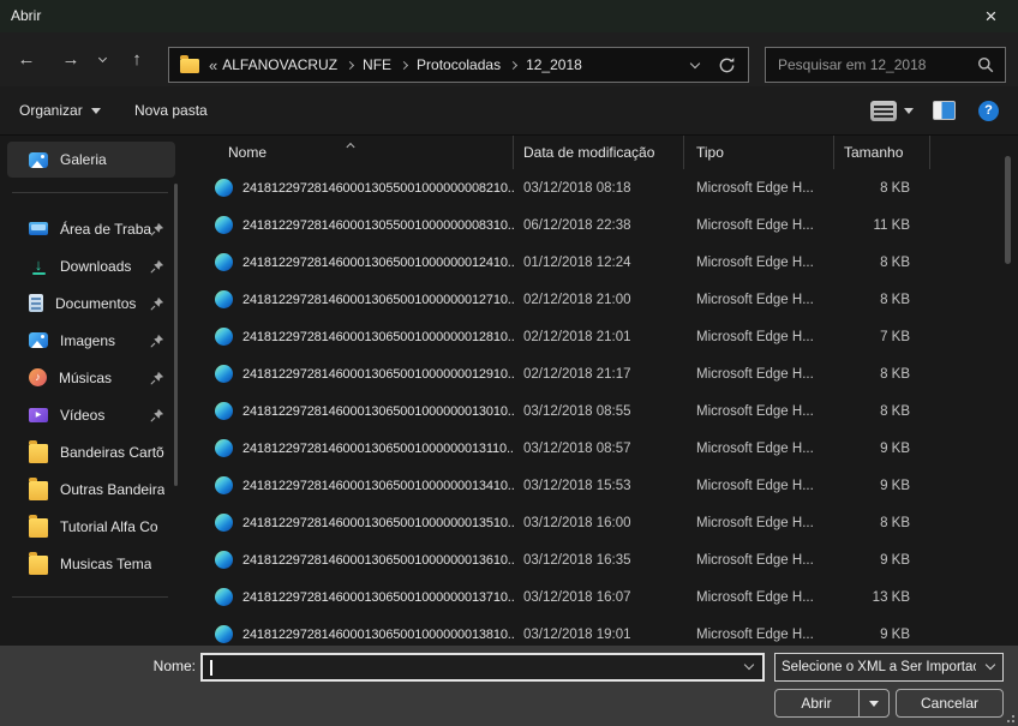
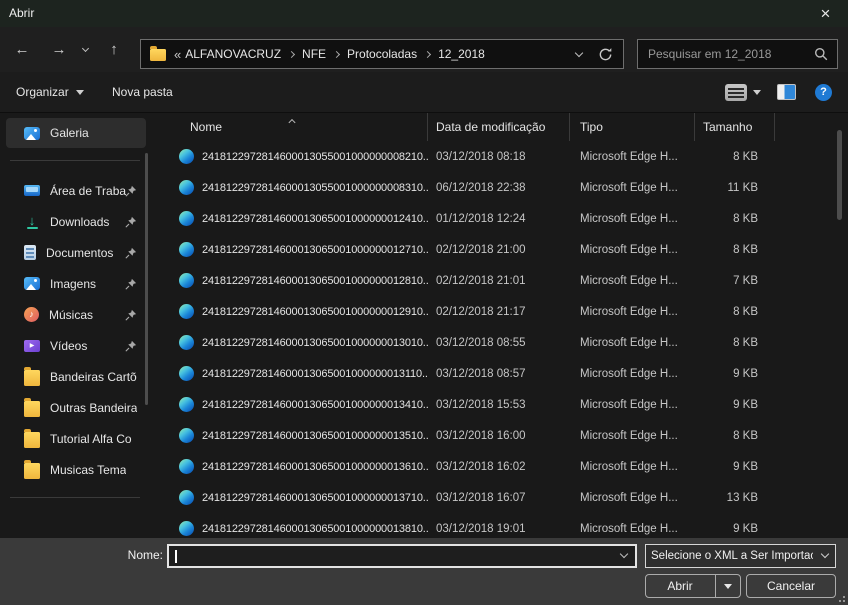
  Abrir
  ×
  ←
  →
  ↑
  «
  ALFANOVACRUZ
  NFE
  Protocoladas
  12_2018
  Pesquisar em 12_2018
  Organizar
  Nova pasta
  ?
  Galeria
  Área de Traba
  Downloads
  Documentos
  Imagens
  Músicas
  Vídeos
  Bandeiras Cartõ
  Outras Bandeira
  Tutorial Alfa Co
  Musicas Tema
  Nome
  Data de modificação
  Tipo
  Tamanho
  2418122972814600013055001000000008210..
  03/12/2018 08:18
  Microsoft Edge H...
  8 KB
  2418122972814600013055001000000008310..
  06/12/2018 22:38
  Microsoft Edge H...
  11 KB
  2418122972814600013065001000000012410..
  01/12/2018 12:24
  Microsoft Edge H...
  8 KB
  2418122972814600013065001000000012710..
  02/12/2018 21:00
  Microsoft Edge H...
  8 KB
  2418122972814600013065001000000012810..
  02/12/2018 21:01
  Microsoft Edge H...
  7 KB
  2418122972814600013065001000000012910..
  02/12/2018 21:17
  Microsoft Edge H...
  8 KB
  2418122972814600013065001000000013010..
  03/12/2018 08:55
  Microsoft Edge H...
  8 KB
  2418122972814600013065001000000013110..
  03/12/2018 08:57
  Microsoft Edge H...
  9 KB
  2418122972814600013065001000000013410..
  03/12/2018 15:53
  Microsoft Edge H...
  9 KB
  2418122972814600013065001000000013510..
  03/12/2018 16:00
  Microsoft Edge H...
  8 KB
  2418122972814600013065001000000013610..
- 03/12/2018 16:35
+ 03/12/2018 16:02
  Microsoft Edge H...
  9 KB
  2418122972814600013065001000000013710..
  03/12/2018 16:07
  Microsoft Edge H...
  13 KB
  2418122972814600013065001000000013810..
  03/12/2018 19:01
  Microsoft Edge H...
  9 KB
  Nome:
  Selecione o XML a Ser Importa
  Abrir
  Cancelar
